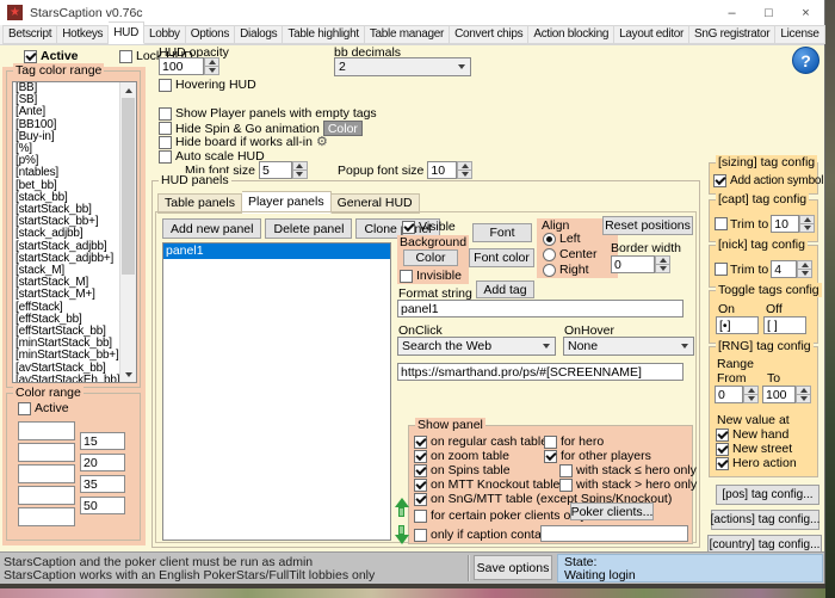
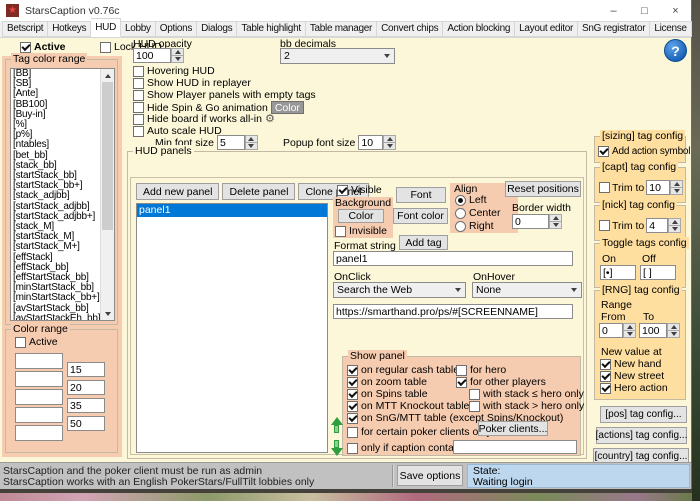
  ★
  StarsCaption v0.76c
  –
  □
  ×
  Betscript
  Hotkeys
  HUD
  Lobby
  Options
  Dialogs
  Table highlight
  Table manager
  Convert chips
  Action blocking
  Layout editor
  SnG registrator
  License
  Active
  Lock HUD
  HUD opacity
  100
  bb decimals
  2
  Hovering HUD
+ Show HUD in replayer
  Show Player panels with empty tags
  Hide Spin & Go animation
  Color
  Hide board if works all-in
  ⚙
  Auto scale HUD
  Min font size
  5
  Popup font size
  10
  ?
  Tag color range
  [BB]
  [SB]
  [Ante]
  [BB100]
  [Buy-in]
  [%]
  [p%]
  [ntables]
  [bet_bb]
  [stack_bb]
  [startStack_bb]
  [startStack_bb+]
  [stack_adjbb]
  [startStack_adjbb]
  [startStack_adjbb+]
  [stack_M]
  [startStack_M]
  [startStack_M+]
  [effStack]
  [effStack_bb]
  [effStartStack_bb]
  [minStartStack_bb]
  [minStartStack_bb+]
  [avStartStack_bb]
  [avStartStackEh_bb
  Color range
  Active
  15
  20
  35
  50
  HUD panels
- Table panels
- Player panels
- General HUD
  Add new panel
  Delete panel
  Clonenel
  panel1
  Visible
  Background
  Color
  Invisible
  Font
  Font color
  Add tag
  Align
  Left
  Center
  Right
  Reset positions
  Border width
  0
  Format string
  panel1
  OnClick
  Search the Web
  OnHover
  None
  https://smarthand.pro/ps/#[SCREENNAME]
  Show panel
  on regular cash tabl
  on zoom table
  on Spins table
  on MTT Knockout table
  on SnG/MTT table (except Spins/Knockout)
  for hero
  for other players
  with stack ≤ hero only
  with stack > hero only
  for certain poker clients o
  Poker clients...
  only if caption conta
  [sizing] tag config
  Add action symbol
  [capt] tag config
  Trim to
  10
  [nick] tag config
  Trim to
  4
  Toggle tags config
  On
  Off
  [•]
  [ ]
  [RNG] tag config
  Range
  From
  To
  0
  100
  New value at
  New hand
  New street
  Hero action
  [pos] tag config...
  [actions] tag config...
  [country] tag config...
  StarsCaption and the poker client must be run as admin
  StarsCaption works with an English PokerStars/FullTilt lobbies only
  Save options
  State:
  Waiting login
